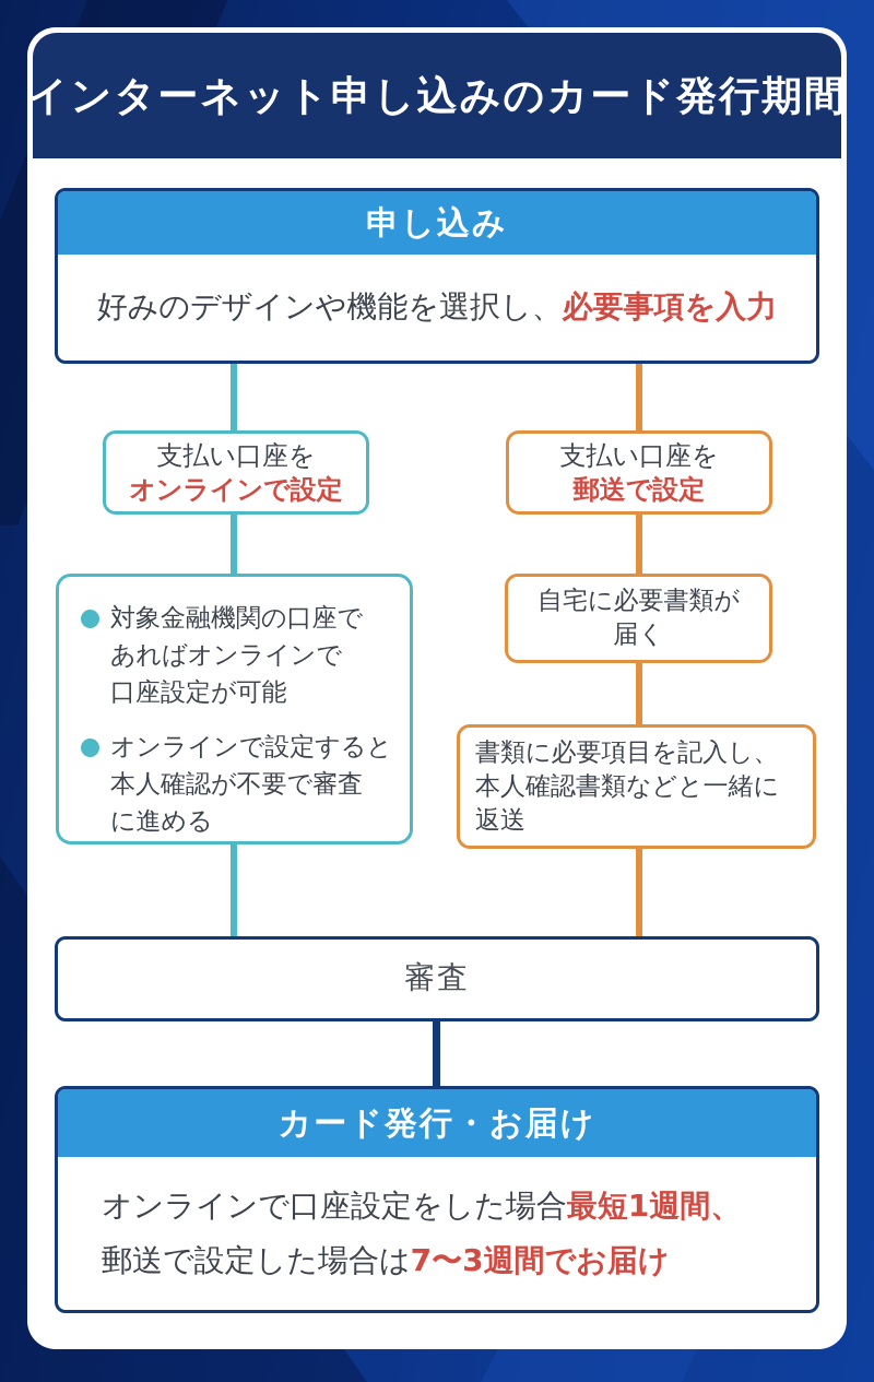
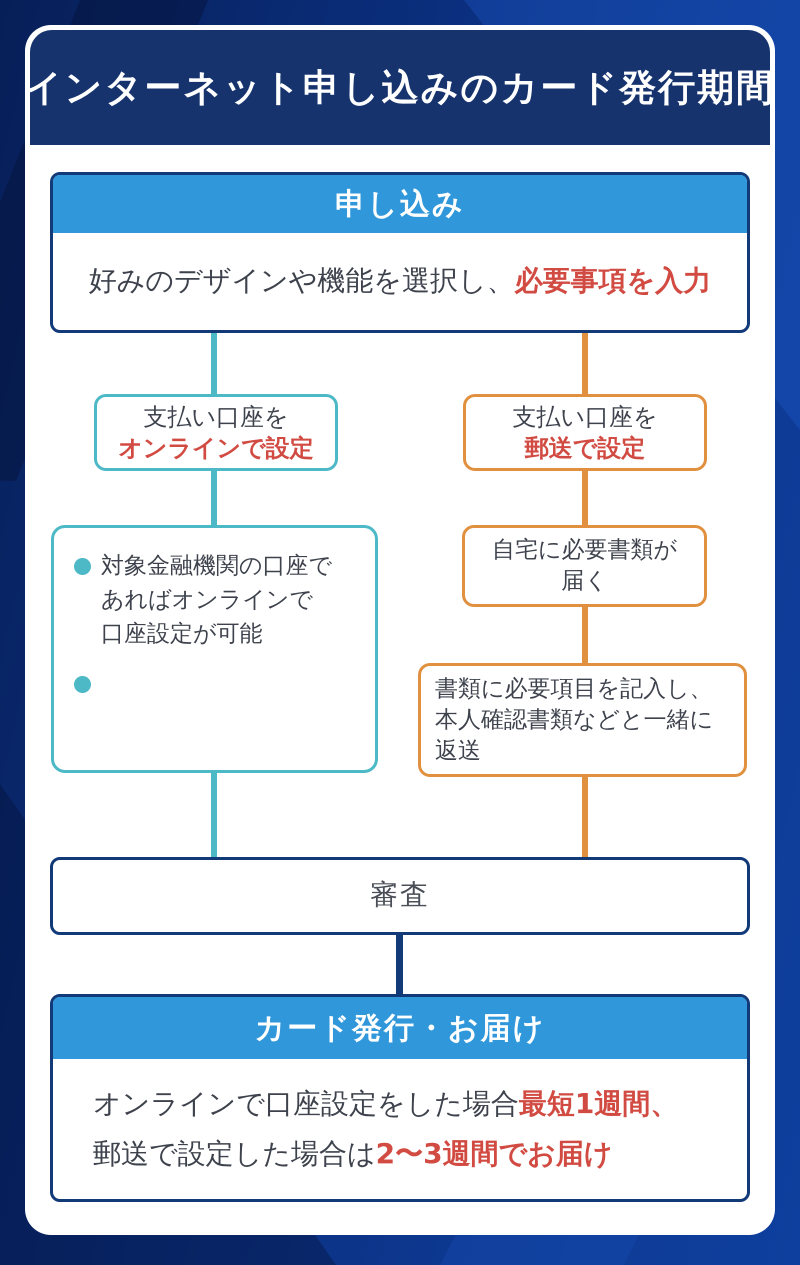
  インターネット申し込みのカード発行期間
  申し込み
  好みのデザインや機能を選択し、
  必要事項を入力
  支払い口座を
  オンラインで設定
  支払い口座を
  郵送で設定
  対象金融機関の口座で
  あればオンラインで
  口座設定が可能
- オンラインで設定すると
- 本人確認が不要で審査
- に進める
  自宅に必要書類が
  届く
  書類に必要項目を記入し、
  本人確認書類などと一緒に
  返送
  審査
  カード発行・お届け
  オンラインで口座設定をした場合最短1週間、
- 郵送で設定した場合は7〜3週間でお届け
+ 郵送で設定した場合は2〜3週間でお届け
